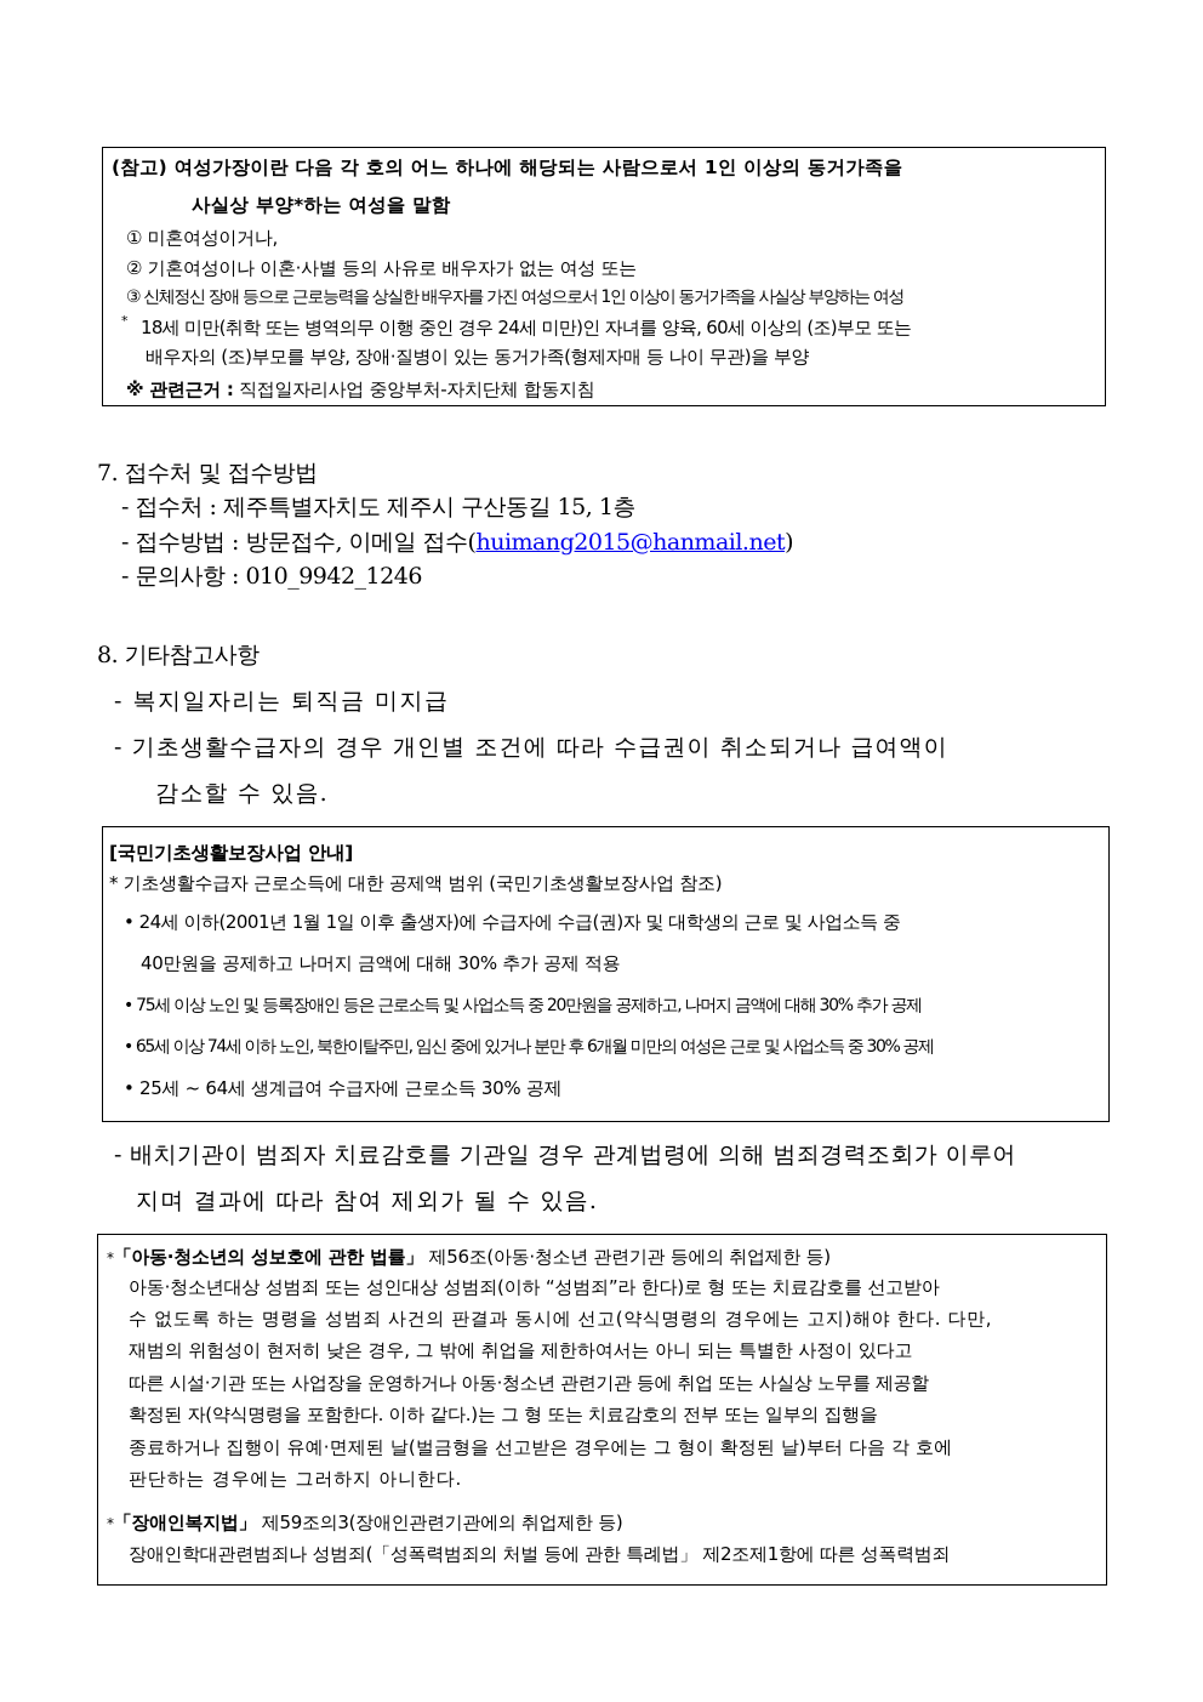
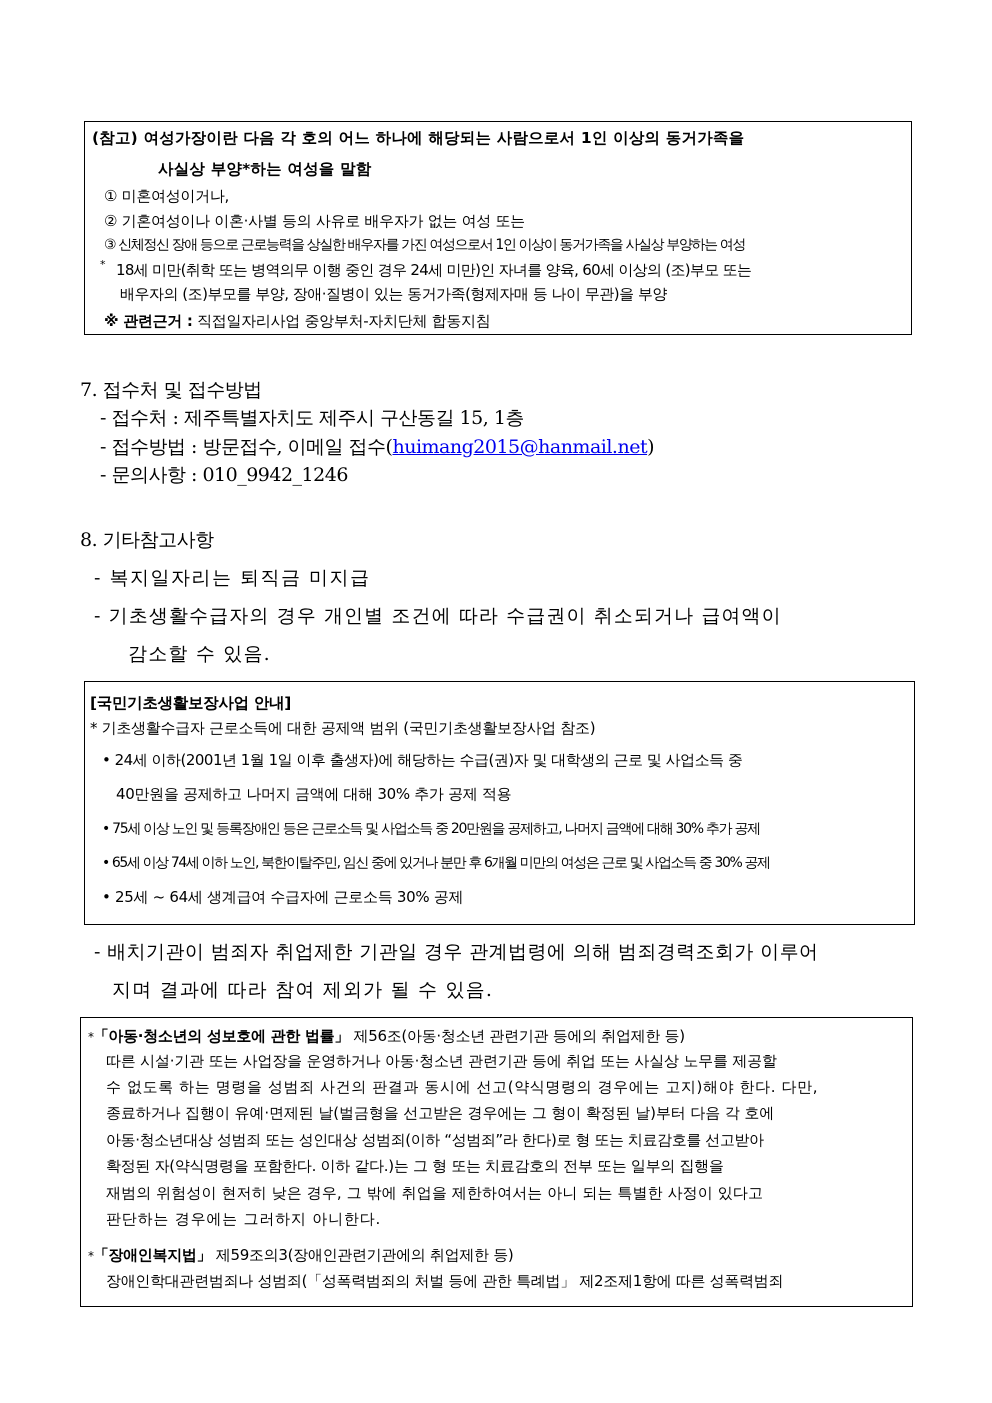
  (참고) 여성가장이란 다음 각 호의 어느 하나에 해당되는 사람으로서 1인 이상의 동거가족을
  사실상 부양*하는 여성을 말함
  ① 미혼여성이거나,
  ② 기혼여성이나 이혼·사별 등의 사유로 배우자가 없는 여성 또는
  ③ 신체정신 장애 등으로 근로능력을 상실한 배우자를 가진 여성으로서 1인 이상이 동거가족을 사실상 부양하는 여성
  *
  18세 미만(취학 또는 병역의무 이행 중인 경우 24세 미만)인 자녀를 양육, 60세 이상의 (조)부모 또는
  배우자의 (조)부모를 부양, 장애·질병이 있는 동거가족(형제자매 등 나이 무관)을 부양
  ※ 관련근거 : 직접일자리사업 중앙부처-자치단체 합동지침
  7. 접수처 및 접수방법
  - 접수처 : 제주특별자치도 제주시 구산동길 15, 1층
  - 접수방법 : 방문접수, 이메일 접수(huimang2015@hanmail.net)
  - 문의사항 : 010_9942_1246
  8. 기타참고사항
  - 복지일자리는 퇴직금 미지급
  - 기초생활수급자의 경우 개인별 조건에 따라 수급권이 취소되거나 급여액이
  감소할 수 있음.
  [국민기초생활보장사업 안내]
  * 기초생활수급자 근로소득에 대한 공제액 범위 (국민기초생활보장사업 참조)
- • 24세 이하(2001년 1월 1일 이후 출생자)에 수급자에 수급(권)자 및 대학생의 근로 및 사업소득 중
+ • 24세 이하(2001년 1월 1일 이후 출생자)에 해당하는 수급(권)자 및 대학생의 근로 및 사업소득 중
  40만원을 공제하고 나머지 금액에 대해 30% 추가 공제 적용
  • 75세 이상 노인 및 등록장애인 등은 근로소득 및 사업소득 중 20만원을 공제하고, 나머지 금액에 대해 30% 추가 공제
  • 65세 이상 74세 이하 노인, 북한이탈주민, 임신 중에 있거나 분만 후 6개월 미만의 여성은 근로 및 사업소득 중 30% 공제
  • 25세 ~ 64세 생계급여 수급자에 근로소득 30% 공제
- - 배치기관이 범죄자 치료감호를 기관일 경우 관계법령에 의해 범죄경력조회가 이루어
+ - 배치기관이 범죄자 취업제한 기관일 경우 관계법령에 의해 범죄경력조회가 이루어
  지며 결과에 따라 참여 제외가 될 수 있음.
  *「아동·청소년의 성보호에 관한 법률」 제56조(아동·청소년 관련기관 등에의 취업제한 등)
- 아동·청소년대상 성범죄 또는 성인대상 성범죄(이하 “성범죄”라 한다)로 형 또는 치료감호를 선고받아
+ 따른 시설·기관 또는 사업장을 운영하거나 아동·청소년 관련기관 등에 취업 또는 사실상 노무를 제공할
  수 없도록 하는 명령을 성범죄 사건의 판결과 동시에 선고(약식명령의 경우에는 고지)해야 한다. 다만,
- 재범의 위험성이 현저히 낮은 경우, 그 밖에 취업을 제한하여서는 아니 되는 특별한 사정이 있다고
+ 종료하거나 집행이 유예·면제된 날(벌금형을 선고받은 경우에는 그 형이 확정된 날)부터 다음 각 호에
- 따른 시설·기관 또는 사업장을 운영하거나 아동·청소년 관련기관 등에 취업 또는 사실상 노무를 제공할
+ 아동·청소년대상 성범죄 또는 성인대상 성범죄(이하 “성범죄”라 한다)로 형 또는 치료감호를 선고받아
  확정된 자(약식명령을 포함한다. 이하 같다.)는 그 형 또는 치료감호의 전부 또는 일부의 집행을
- 종료하거나 집행이 유예·면제된 날(벌금형을 선고받은 경우에는 그 형이 확정된 날)부터 다음 각 호에
+ 재범의 위험성이 현저히 낮은 경우, 그 밖에 취업을 제한하여서는 아니 되는 특별한 사정이 있다고
  판단하는 경우에는 그러하지 아니한다.
  *「장애인복지법」 제59조의3(장애인관련기관에의 취업제한 등)
  장애인학대관련범죄나 성범죄(「성폭력범죄의 처벌 등에 관한 특례법」 제2조제1항에 따른 성폭력범죄
